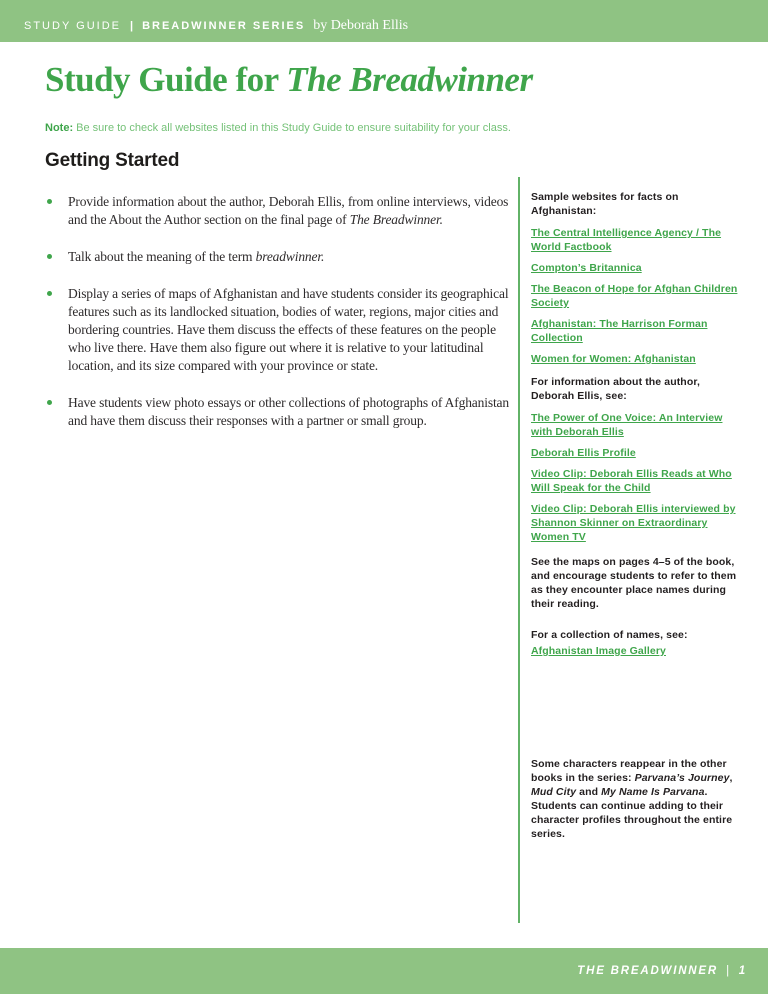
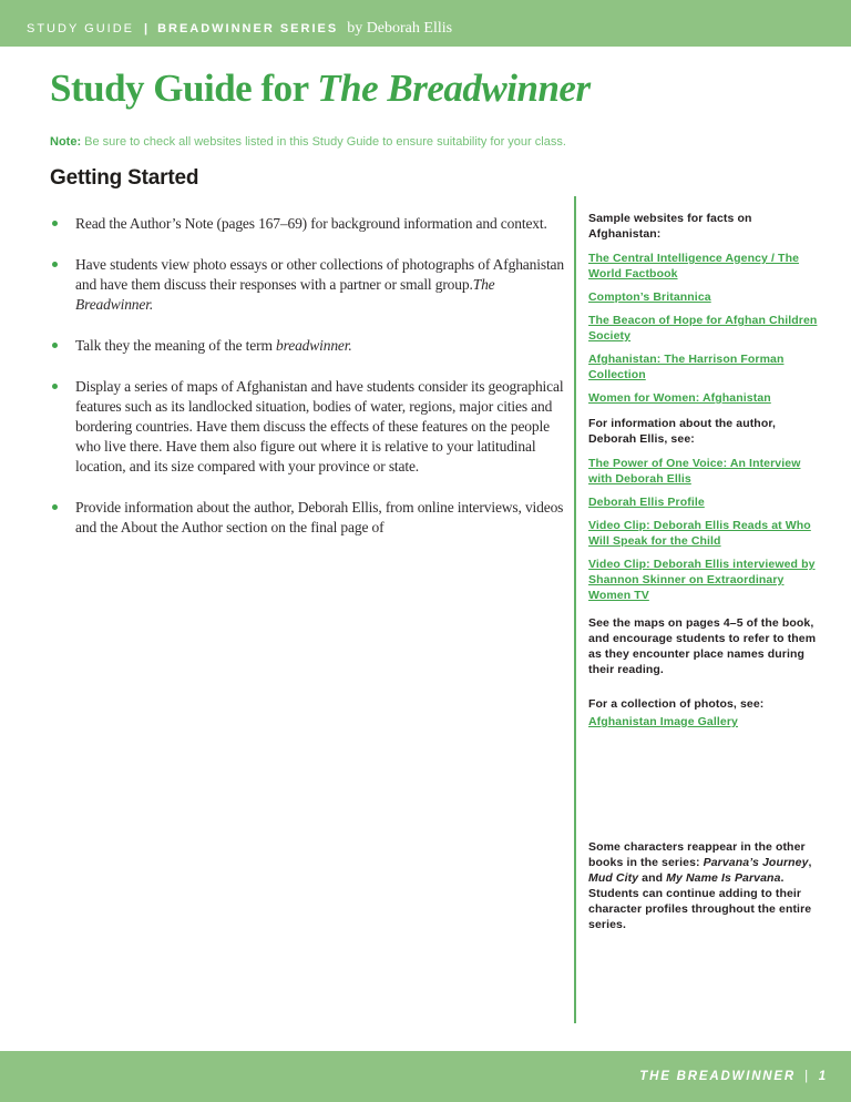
  STUDY GUIDE
  |
  BREADWINNER SERIES
  by Deborah Ellis
  Study Guide for The Breadwinner
  Note: Be sure to check all websites listed in this Study Guide to ensure suitability for your class.
  Getting Started
+ Read the Author’s Note (pages 167–69) for background information and context.
- Provide information about the author, Deborah Ellis, from online interviews, videos and the About the Author section on the final page of The Breadwinner.
+ Have students view photo essays or other collections of photographs of Afghanistan and have them discuss their responses with a partner or small group.The Breadwinner.
- Talk about the meaning of the term breadwinner.
+ Talk they the meaning of the term breadwinner.
  Display a series of maps of Afghanistan and have students consider its geographical features such as its landlocked situation, bodies of water, regions, major cities and bordering countries. Have them discuss the effects of these features on the people who live there. Have them also figure out where it is relative to your latitudinal location, and its size compared with your province or state.
- Have students view photo essays or other collections of photographs of Afghanistan and have them discuss their responses with a partner or small group.
+ Provide information about the author, Deborah Ellis, from online interviews, videos and the About the Author section on the final page of
  Sample websites for facts on Afghanistan:
  The Central Intelligence Agency / The World Factbook
  Compton’s Britannica
  The Beacon of Hope for Afghan Children Society
  Afghanistan: The Harrison Forman Collection
  Women for Women: Afghanistan
  For information about the author, Deborah Ellis, see:
  The Power of One Voice: An Interview with Deborah Ellis
  Deborah Ellis Profile
  Video Clip: Deborah Ellis Reads at Who Will Speak for the Child
  Video Clip: Deborah Ellis interviewed by Shannon Skinner on Extraordinary Women TV
  See the maps on pages 4–5 of the book, and encourage students to refer to them as they encounter place names during their reading.
- For a collection of names, see:
+ For a collection of photos, see:
  Afghanistan Image Gallery
  Some characters reappear in the other books in the series: Parvana’s Journey, Mud City and My Name Is Parvana. Students can continue adding to their character profiles throughout the entire series.
  THE BREADWINNER
  |
  1
